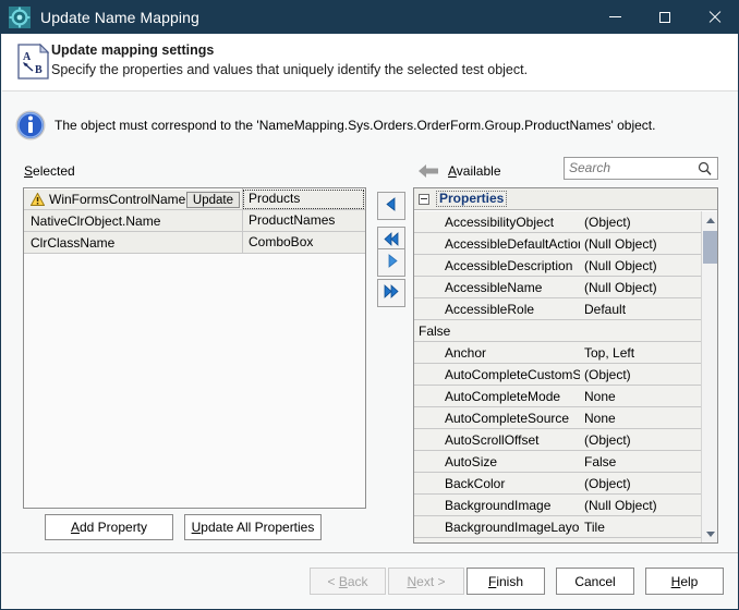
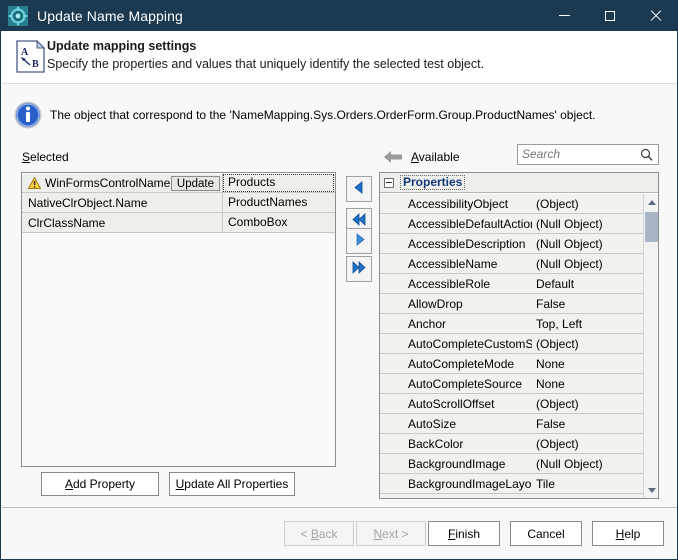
  Update Name Mapping
  A
  B
  Update mapping settings
  Specify the properties and values that uniquely identify the selected test object.
- The object must correspond to the 'NameMapping.Sys.Orders.OrderForm.Group.ProductNames' object.
+ The object that correspond to the 'NameMapping.Sys.Orders.OrderForm.Group.ProductNames' object.
  Selected
  Available
  Search
  WinFormsControlName
  Update
  Products
  NativeClrObject.Name
  ProductNames
  ClrClassName
  ComboBox
  Properties
  AccessibilityObject
  (Object)
  AccessibleDefaultActio
  (Null Object)
  AccessibleDescription
  (Null Object)
  AccessibleName
  (Null Object)
  AccessibleRole
  Default
+ AllowDrop
  False
  Anchor
  Top, Left
  AutoCompleteCustomS
  (Object)
  AutoCompleteMode
  None
  AutoCompleteSource
  None
  AutoScrollOffset
  (Object)
  AutoSize
  False
  BackColor
  (Object)
  BackgroundImage
  (Null Object)
  BackgroundImageLayo
  Tile
  Add Property
  Update All Properties
  < Back
  Next >
  Finish
  Cancel
  Help
